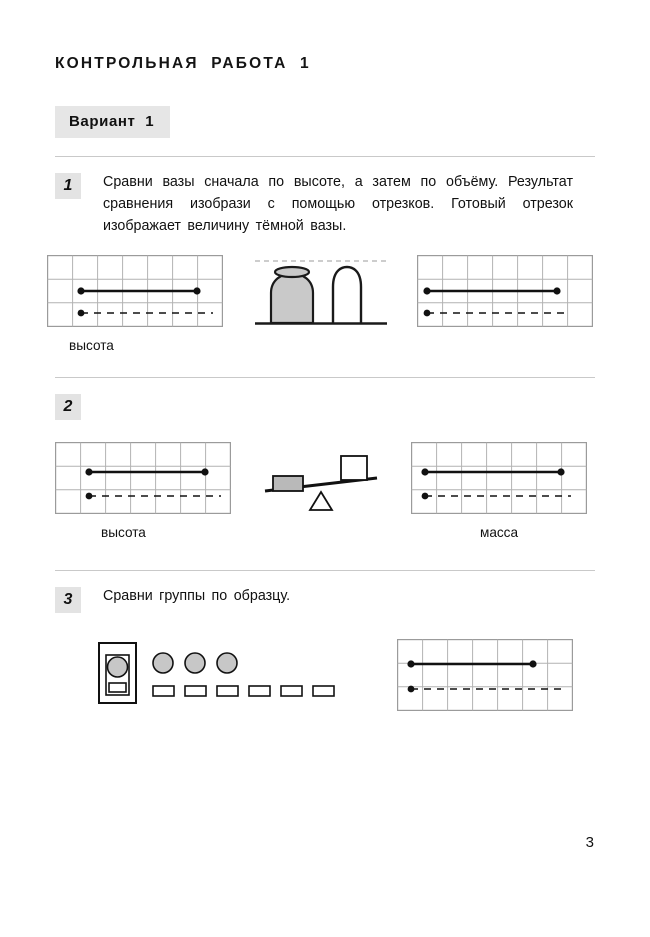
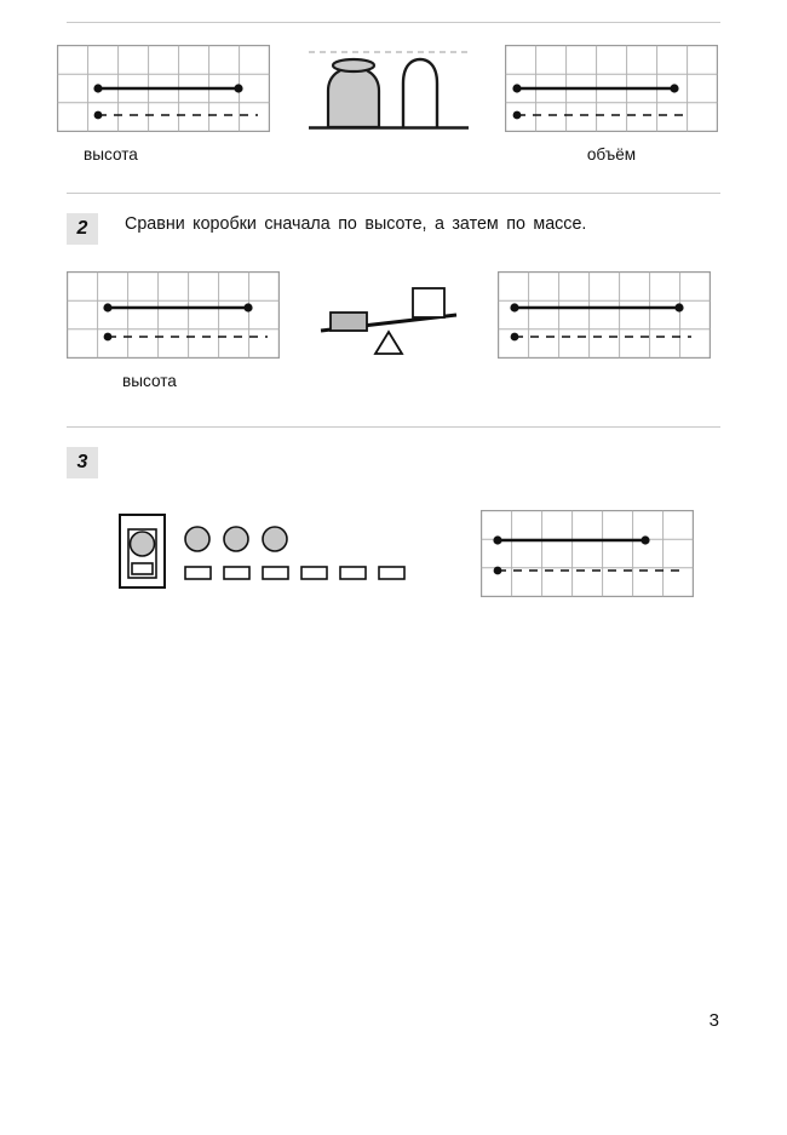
- КОНТРОЛЬНАЯ РАБОТА 1
- Вариант 1
- 1
- Сравни вазы сначала по высоте, а затем по объёму. Результат сравнения изобрази с помощью отрезков. Готовый отрезок изображает величину тёмной вазы.
  высота
+ объём
  2
+ Сравни коробки сначала по высоте, а затем по массе.
  высота
- масса
  3
- Сравни группы по образцу.
  3
